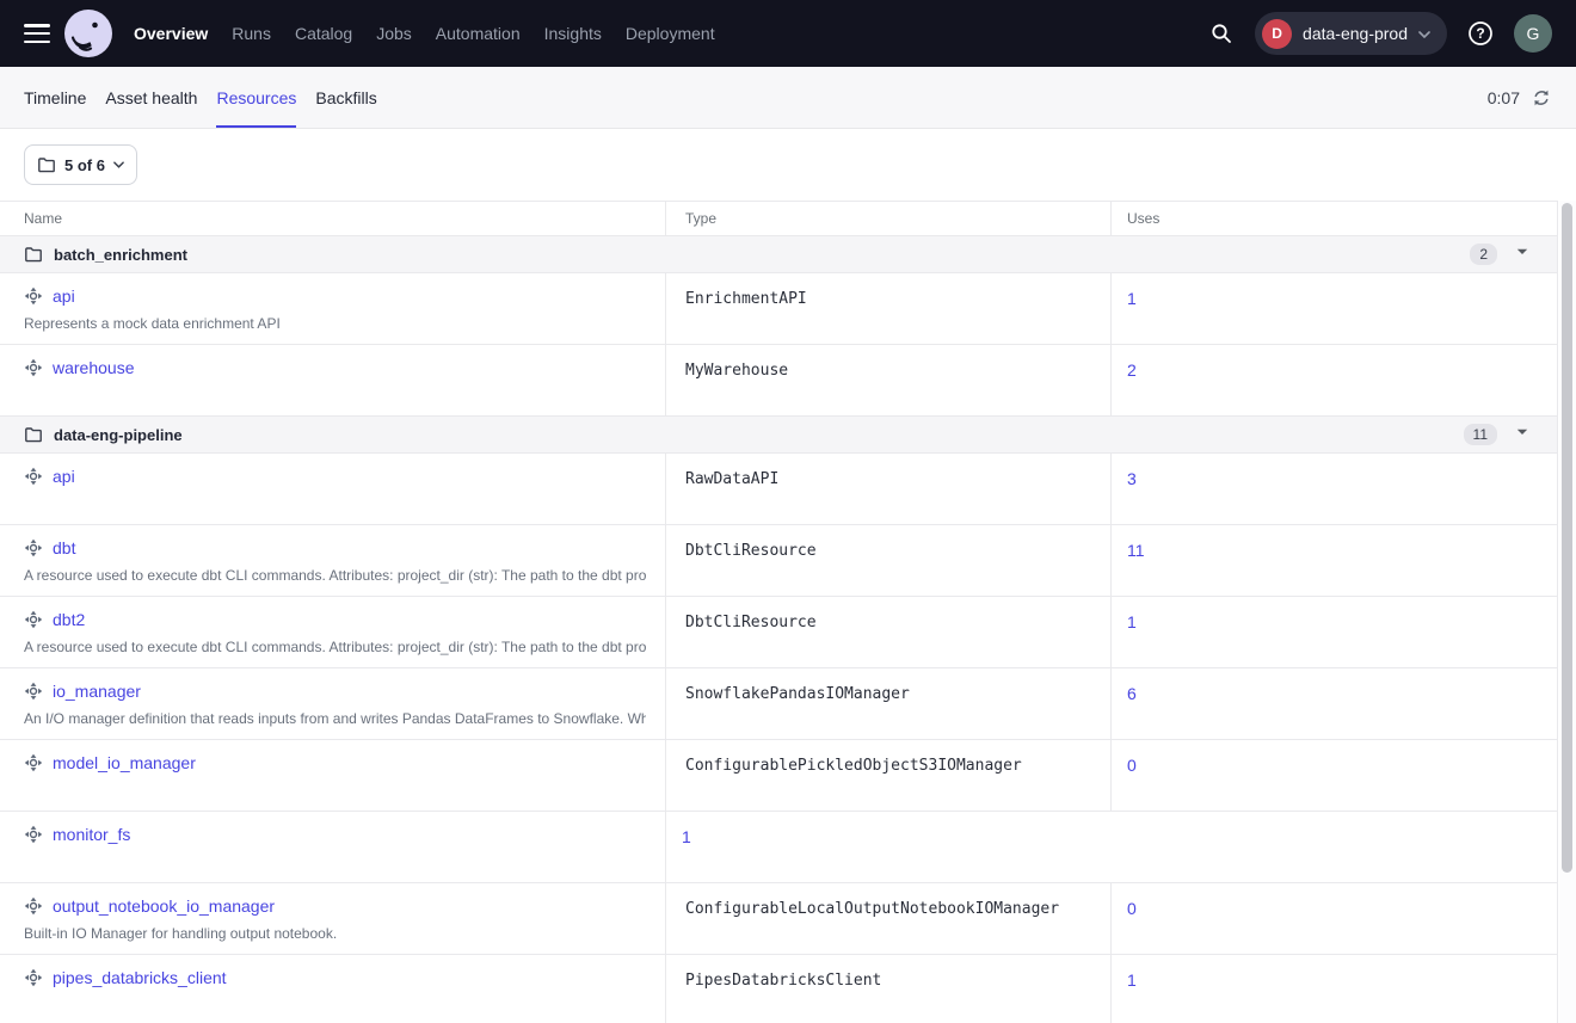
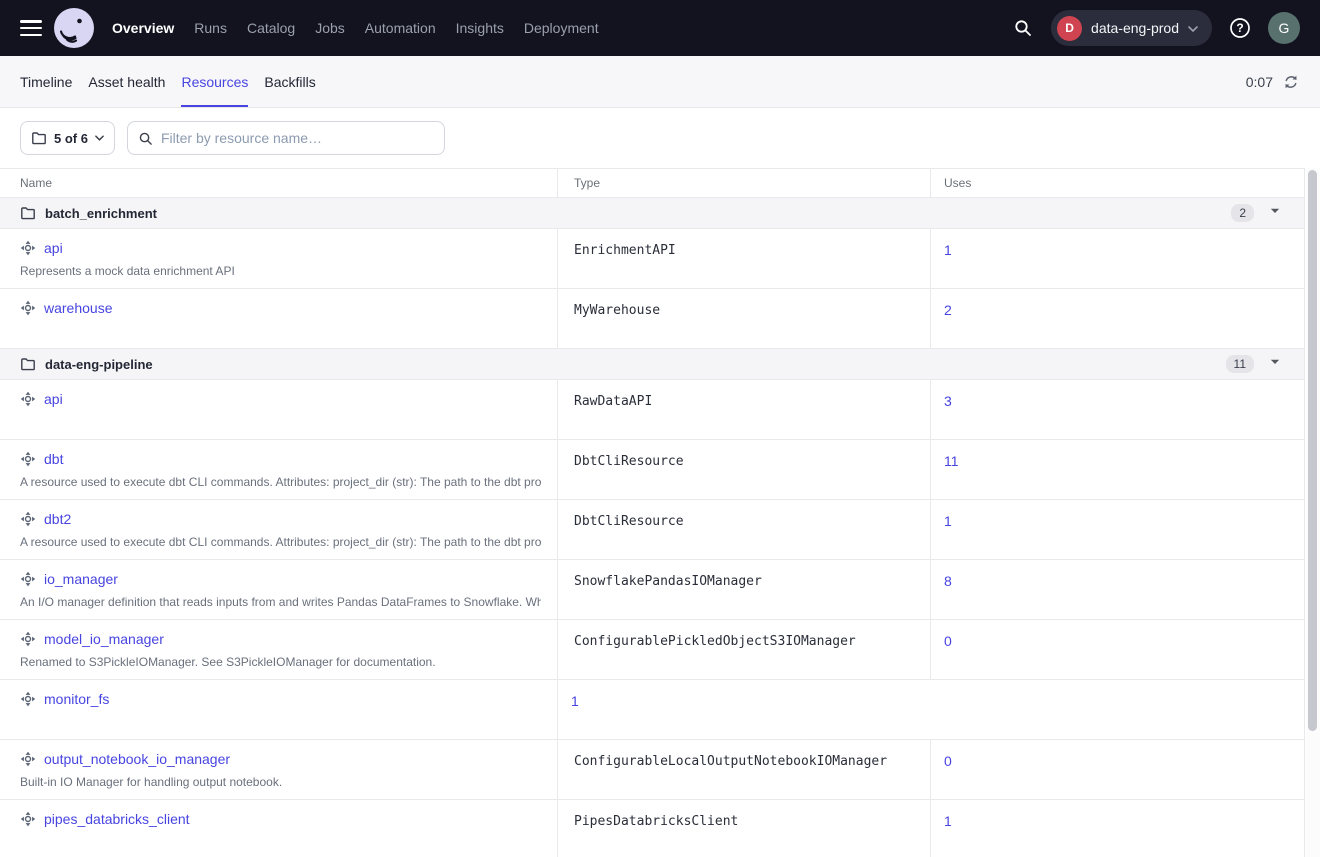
  Overview
  Runs
  Catalog
  Jobs
  Automation
  Insights
  Deployment
  D
  data-eng-prod
  ?
  G
  Timeline
  Asset health
  Resources
  Backfills
  0:07
  5 of 6
+ Filter by resource name…
  Name
  Type
  Uses
  batch_enrichment
  2
  api
  Represents a mock data enrichment API
  EnrichmentAPI
  1
  warehouse
  MyWarehouse
  2
  data-eng-pipeline
  11
  api
  RawDataAPI
  3
  dbt
  A resource used to execute dbt CLI commands. Attributes: project_dir (str): The path to the dbt pro
  DbtCliResource
  11
  dbt2
  A resource used to execute dbt CLI commands. Attributes: project_dir (str): The path to the dbt pro
  DbtCliResource
  1
  io_manager
  An I/O manager definition that reads inputs from and writes Pandas DataFrames to Snowflake. Wh
  SnowflakePandasIOManager
- 6
+ 8
  model_io_manager
+ Renamed to S3PickleIOManager. See S3PickleIOManager for documentation.
  ConfigurablePickledObjectS3IOManager
  0
  monitor_fs
  1
  output_notebook_io_manager
  Built-in IO Manager for handling output notebook.
  ConfigurableLocalOutputNotebookIOManager
  0
  pipes_databricks_client
  PipesDatabricksClient
  1
